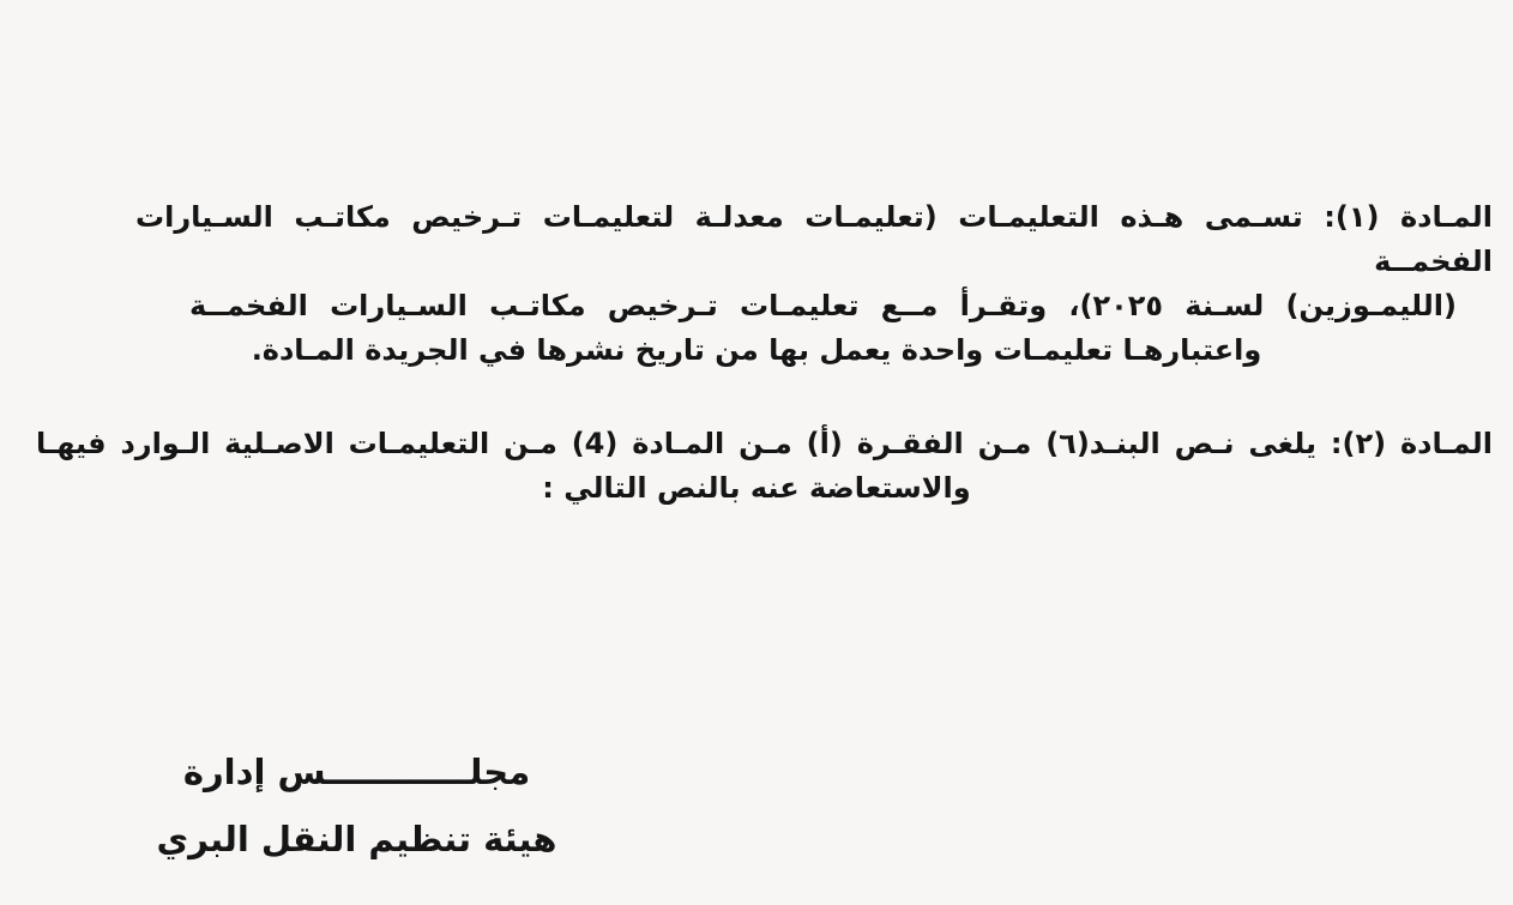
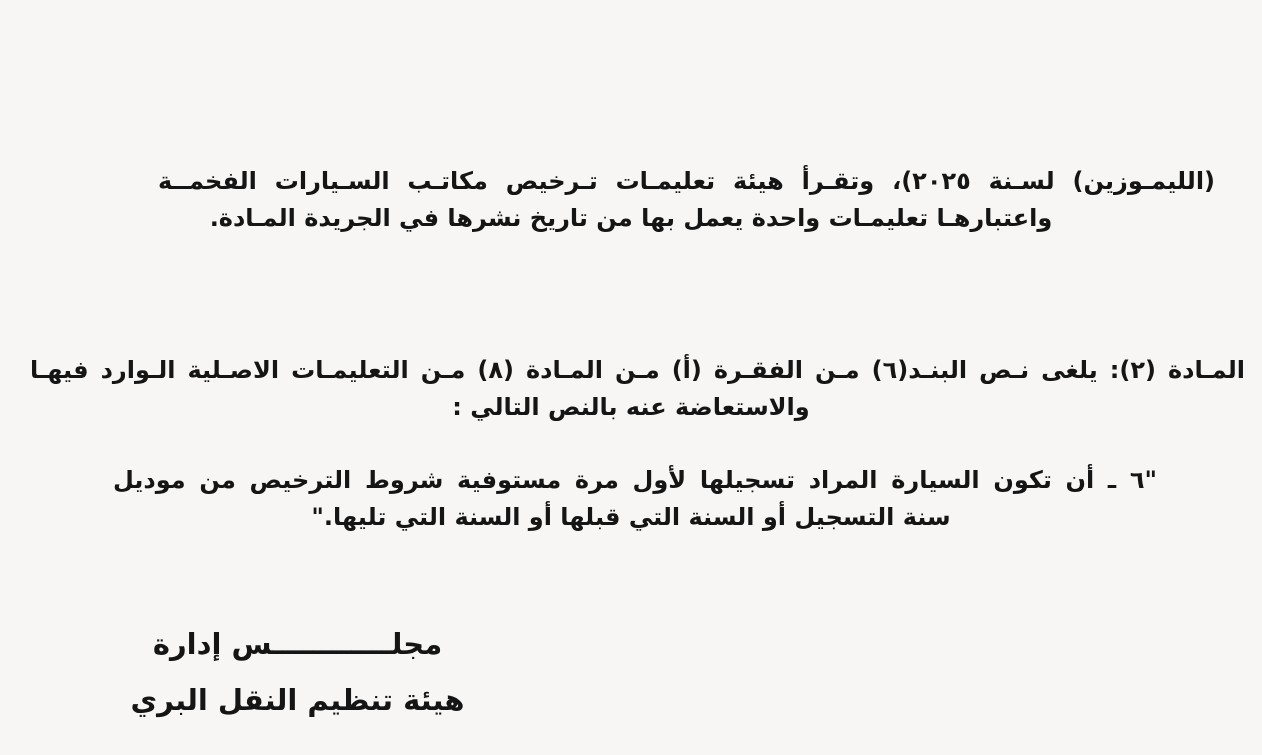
- المـادة (١): تسـمى هـذه التعليمـات (تعليمـات معدلـة لتعليمـات تـرخيص مكاتـب السـيارات الفخمــة
- (الليمـوزين) لسـنة ٢٠٢٥)، وتقـرأ مــع تعليمـات تـرخيص مكاتـب السـيارات الفخمــة
+ (الليمـوزين) لسـنة ٢٠٢٥)، وتقـرأ هيئة تعليمـات تـرخيص مكاتـب السـيارات الفخمــة
  واعتبارهـا تعليمـات واحدة يعمل بها من تاريخ نشرها في الجريدة المـادة.
- المـادة (٢): يلغى نـص البنـد(٦) مـن الفقـرة (أ) مـن المـادة (4) مـن التعليمـات الاصـلية الـوارد فيهـا
+ المـادة (٢): يلغى نـص البنـد(٦) مـن الفقـرة (أ) مـن المـادة (٨) مـن التعليمـات الاصـلية الـوارد فيهـا
  والاستعاضة عنه بالنص التالي :
+ "٦ ـ أن تكون السيارة المراد تسجيلها لأول مرة مستوفية شروط الترخيص من موديل
+ سنة التسجيل أو السنة التي قبلها أو السنة التي تليها."
  مجلــــــــــــس إدارة
  هيئة تنظيم النقل البري
